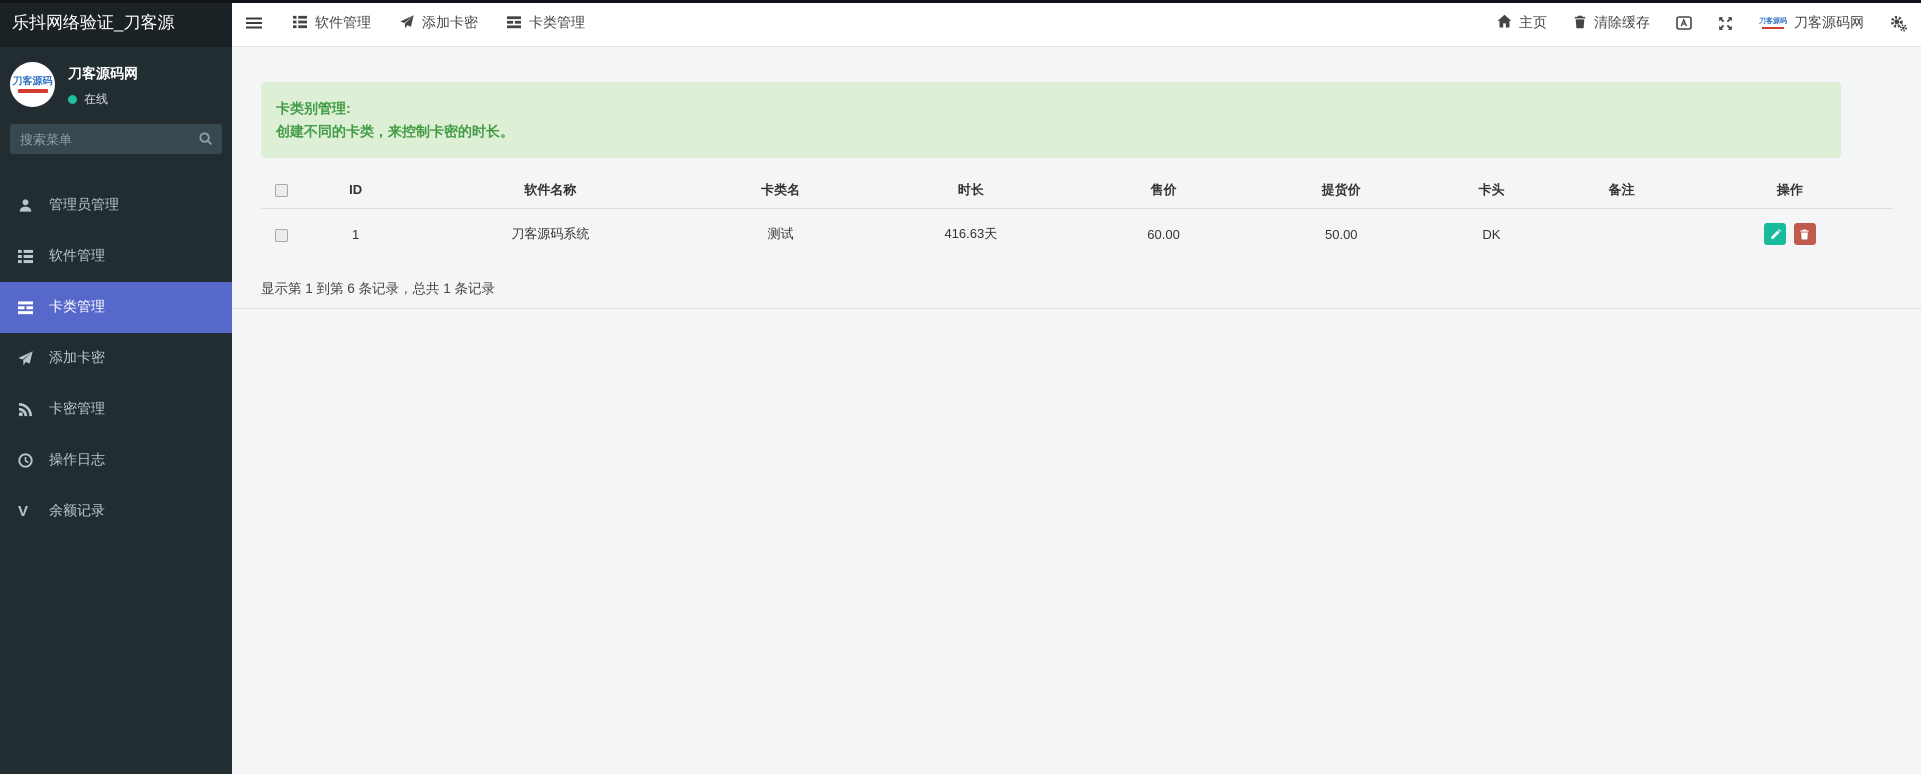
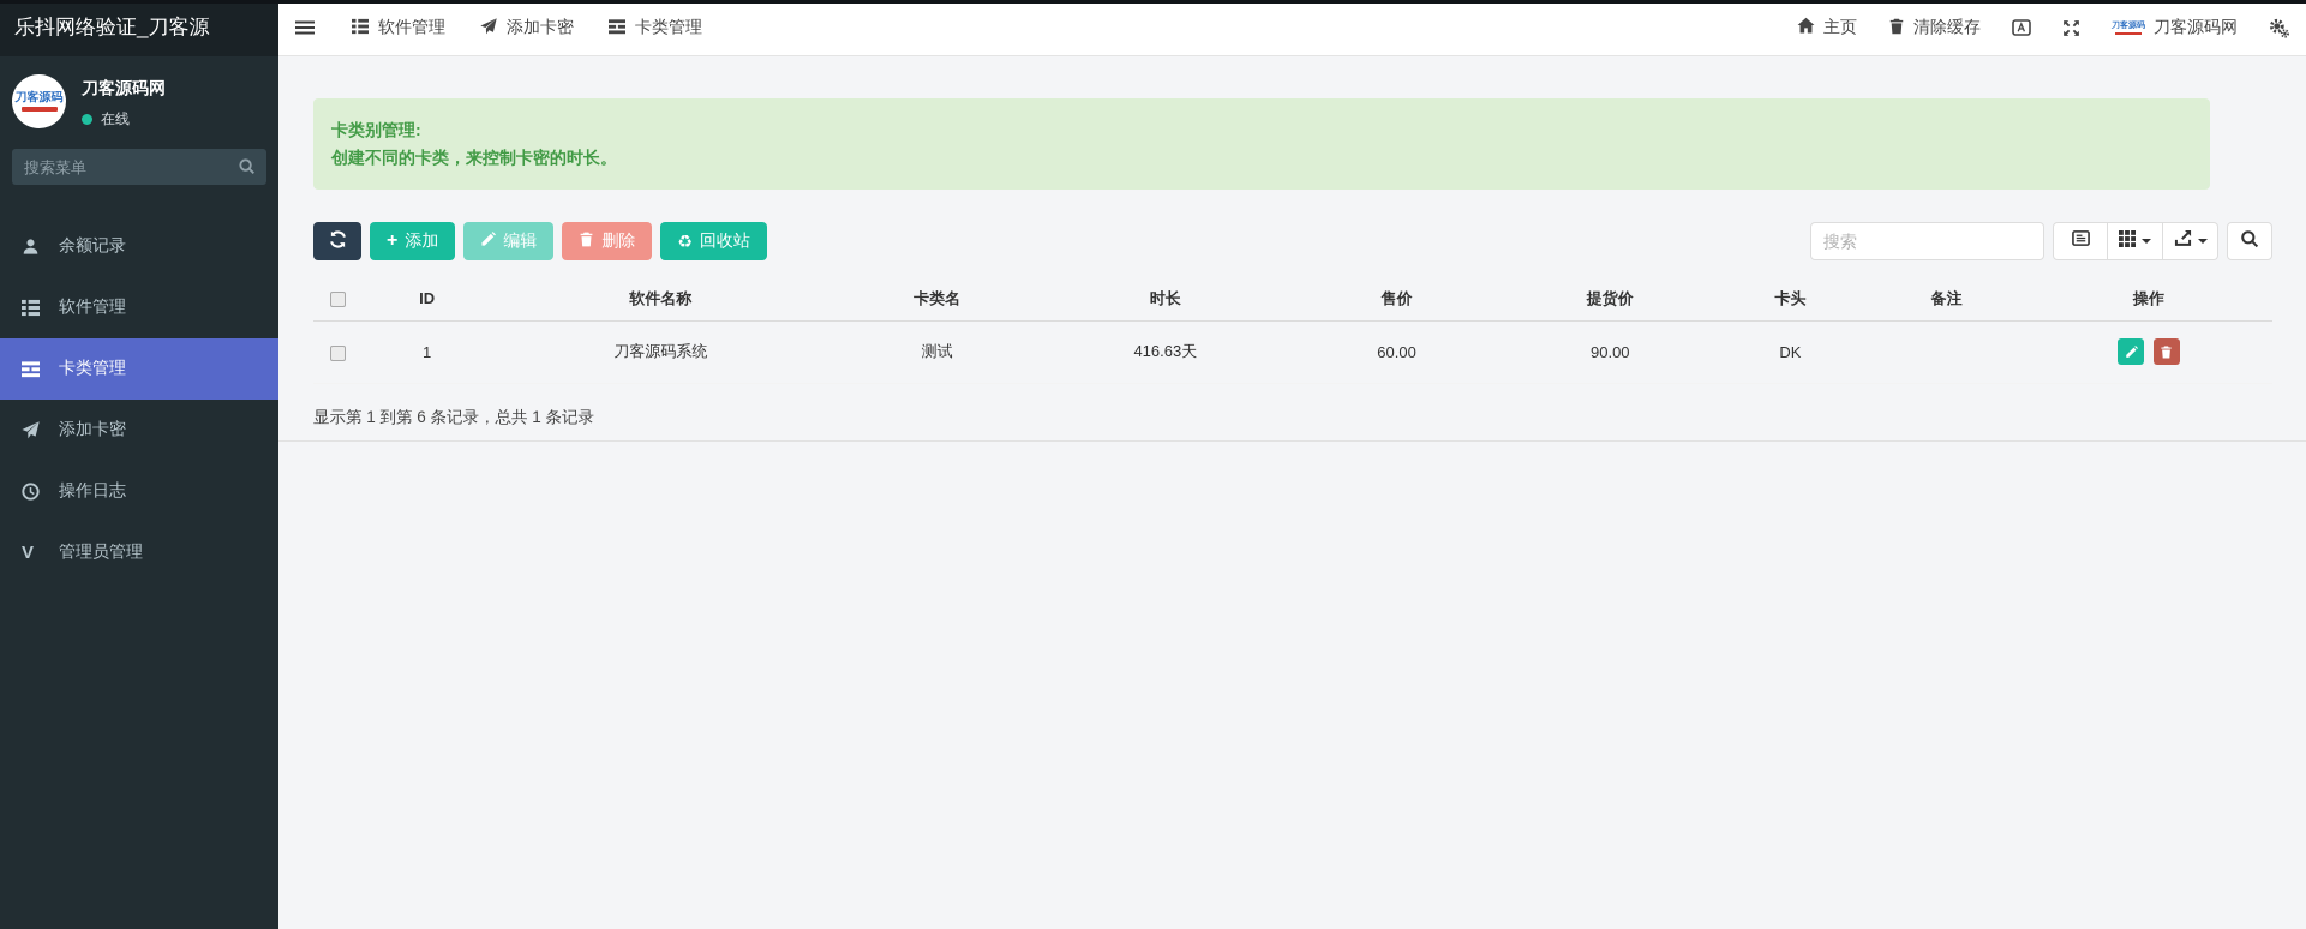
  乐抖网络验证_刀客源
  刀客源码
  刀客源码网
  在线
  搜索菜单
- 管理员管理
+ 余额记录
  软件管理
  卡类管理
  添加卡密
- 卡密管理
  操作日志
  V
- 余额记录
+ 管理员管理
  软件管理
  添加卡密
  卡类管理
  主页
  清除缓存
  刀客源码网
  卡类别管理:
  创建不同的卡类，来控制卡密的时长。
+ +
+ 添加
+ 编辑
+ 删除
+ ♻
+ 回收站
+ 搜索
  	ID	软件名称	卡类名	时长	售价	提货价	卡头	备注	操作
- 	1	刀客源码系统	测试	416.63天	60.00	50.00	DK
+ 	1	刀客源码系统	测试	416.63天	60.00	90.00	DK
  显示第 1 到第 6 条记录，总共 1 条记录
